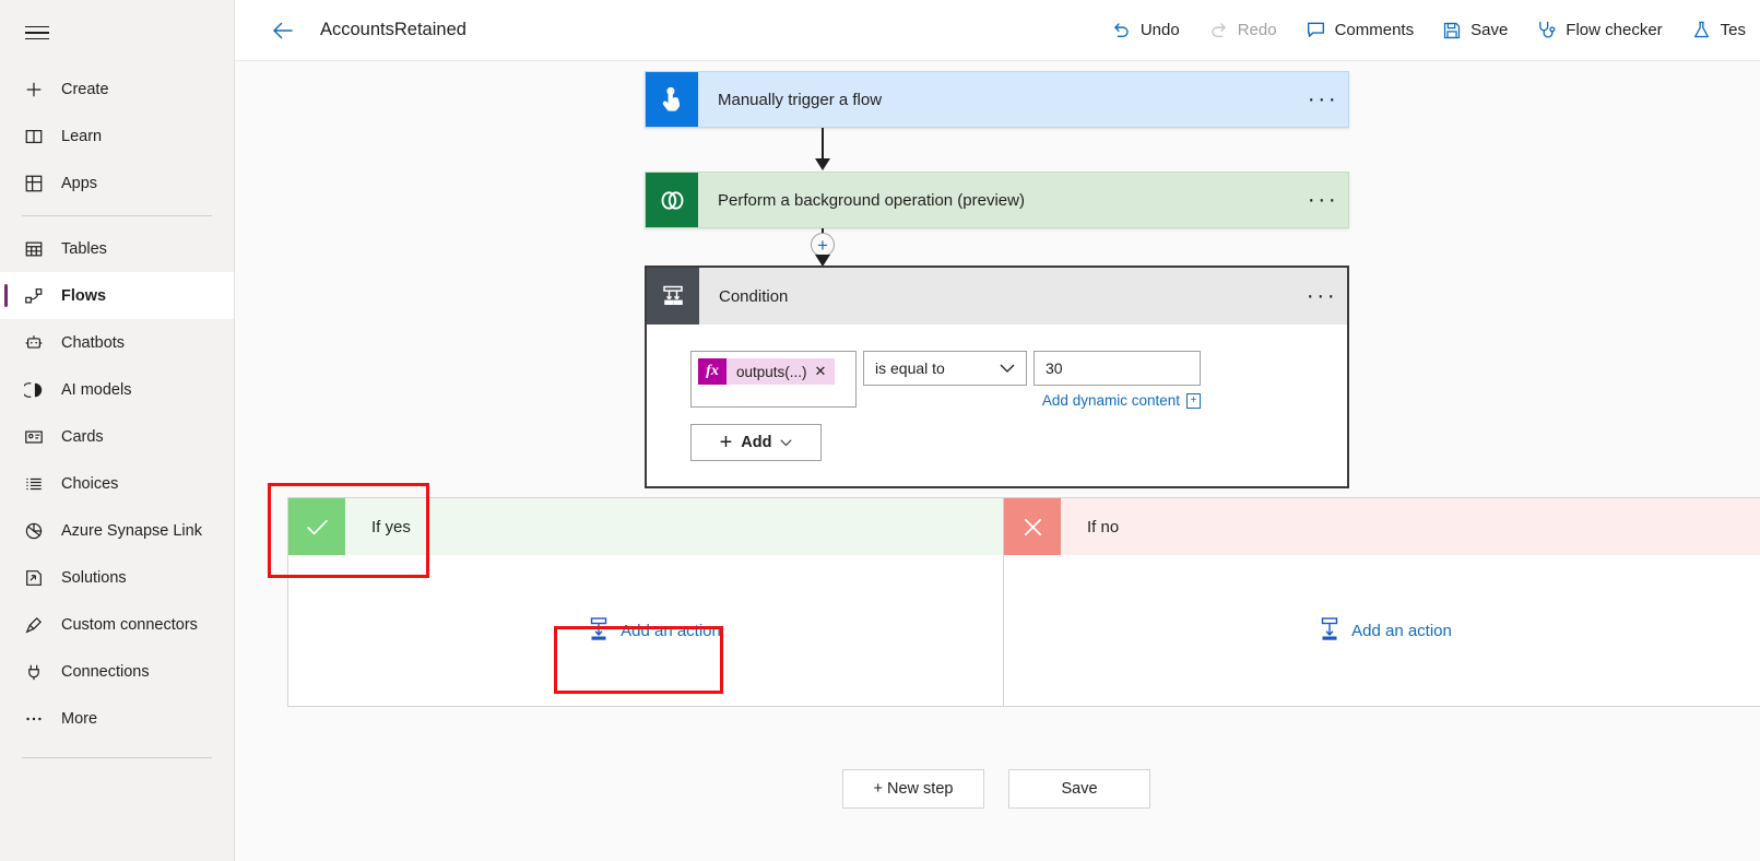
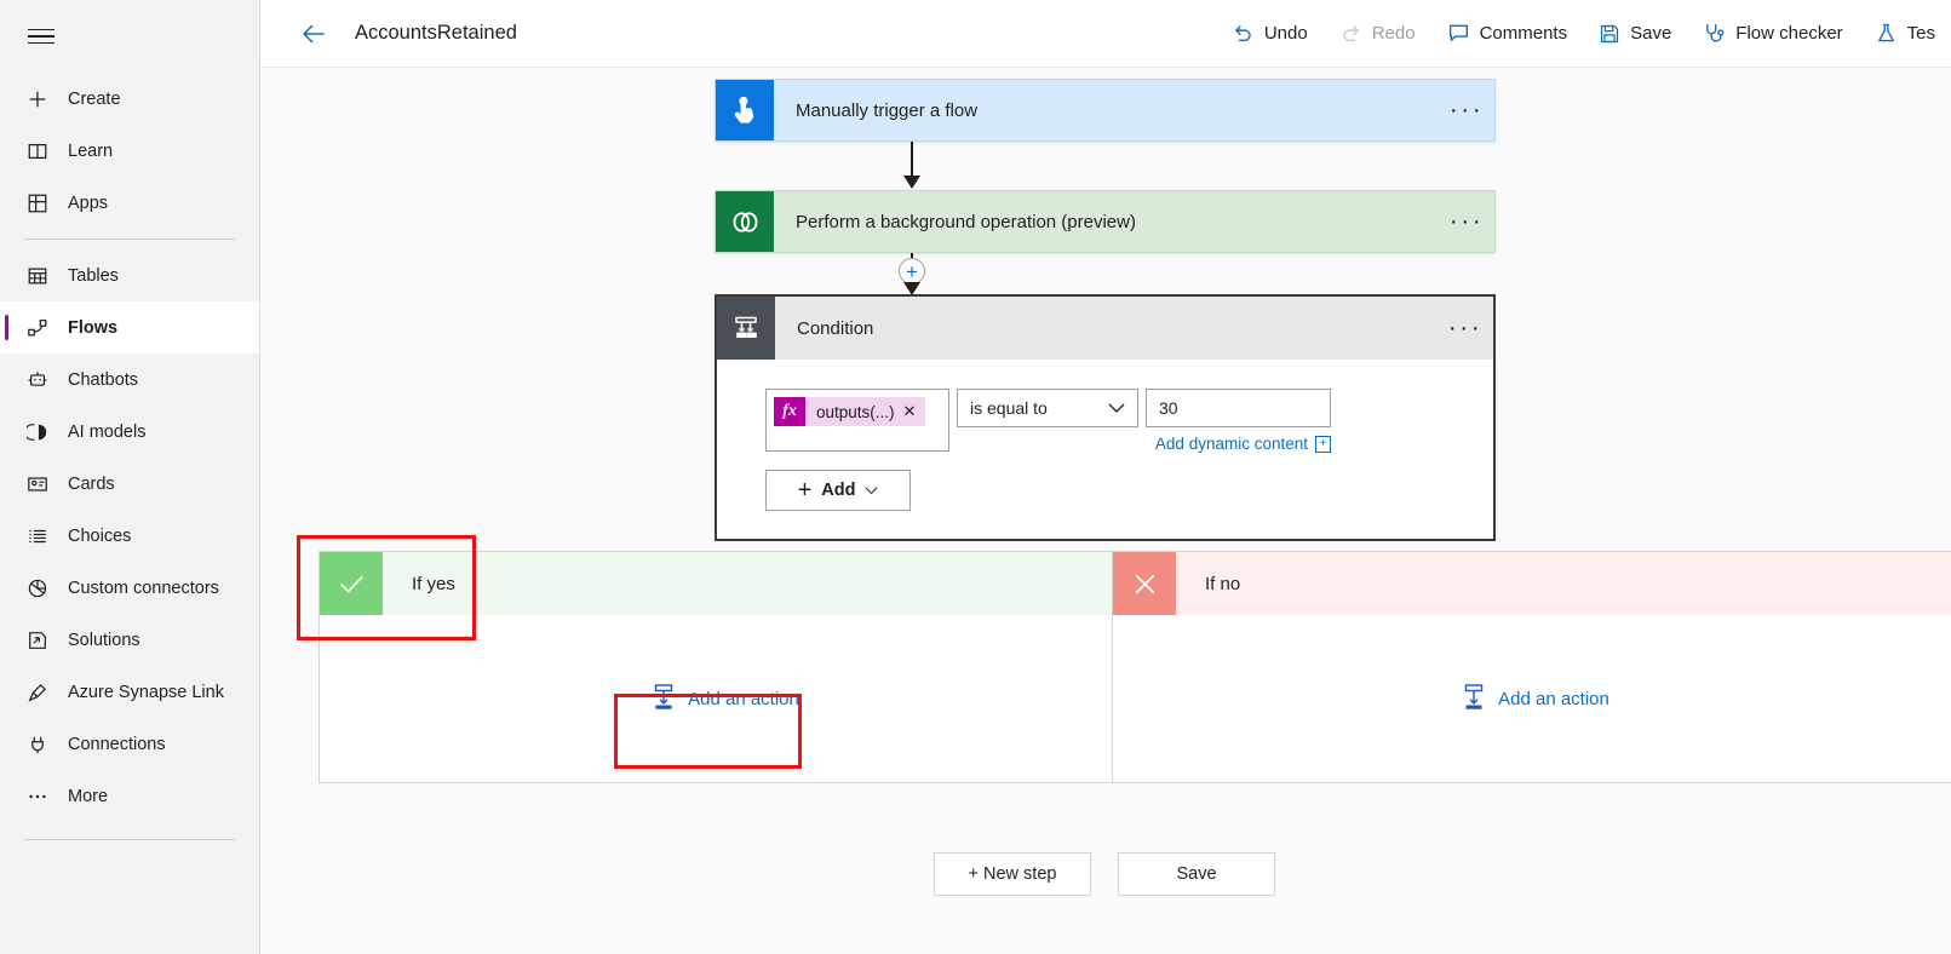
  Create
  Learn
  Apps
  Tables
  Flows
  Chatbots
  AI models
  Cards
  Choices
- Azure Synapse Link
+ Custom connectors
  Solutions
- Custom connectors
+ Azure Synapse Link
  Connections
  More
  AccountsRetained
  Undo
  Redo
  Comments
  Save
  Flow checker
  Tes
  Manually trigger a flow
  ···
  Perform a background operation (preview)
  ···
  +
  Condition
  ···
  fx
  outputs(...)
  ✕
  is equal to
  30
  Add dynamic content
  +
  +
  Add
  If yes
  Add an action
  If no
  Add an action
  + New step
  Save
